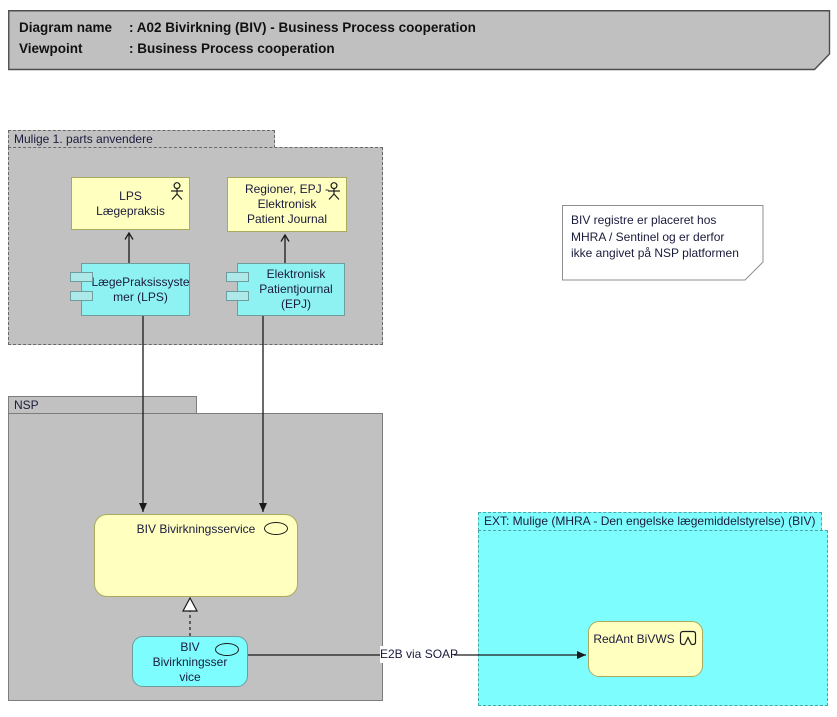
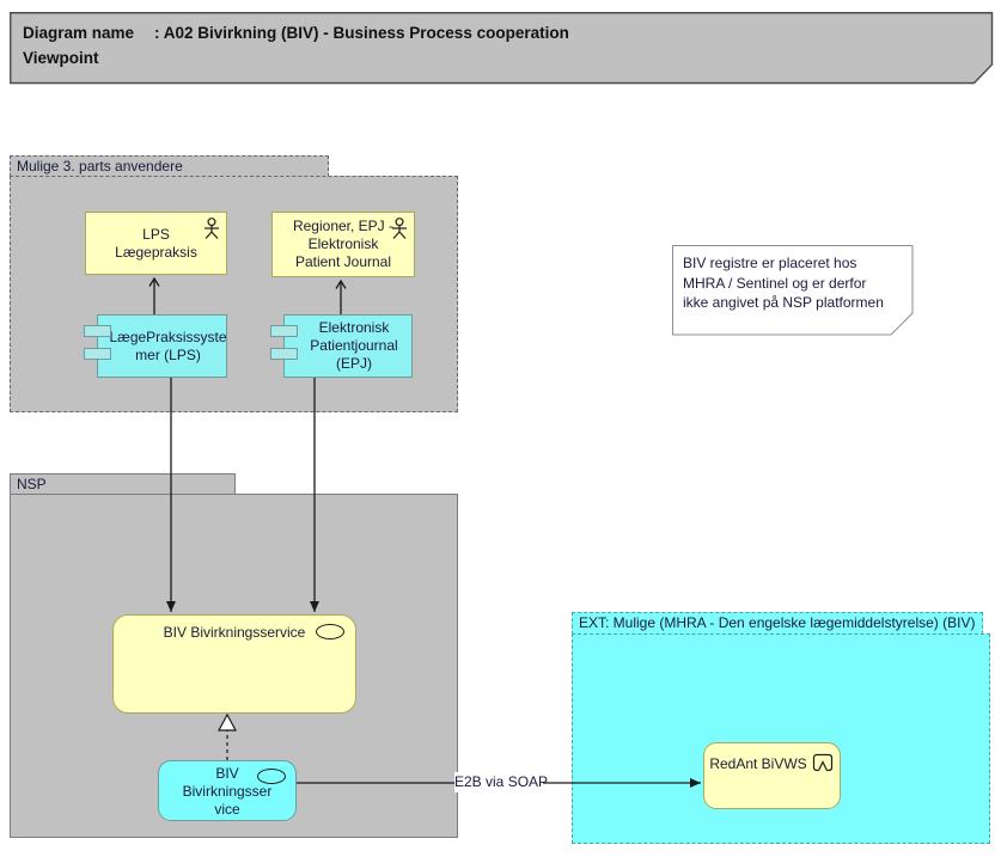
  Diagram name
  : A02 Bivirkning (BIV) - Business Process cooperation
  Viewpoint
- : Business Process cooperation
- Mulige 1. parts anvendere
+ Mulige 3. parts anvendere
  NSP
  EXT: Mulige (MHRA - Den engelske lægemiddelstyrelse) (BIV)
  LPS
  Lægepraksis
  Regioner, EPJ -
  Elektronisk
  Patient Journal
  LægePraksissyste
  mer (LPS)
  Elektronisk
  Patientjournal
  (EPJ)
  BIV Bivirkningsservice
  BIV
  Bivirkningsser
  vice
  RedAnt BiVWS
  BIV registre er placeret hos
  MHRA / Sentinel og er derfor
  ikke angivet på NSP platformen
  E2B via SOAP
